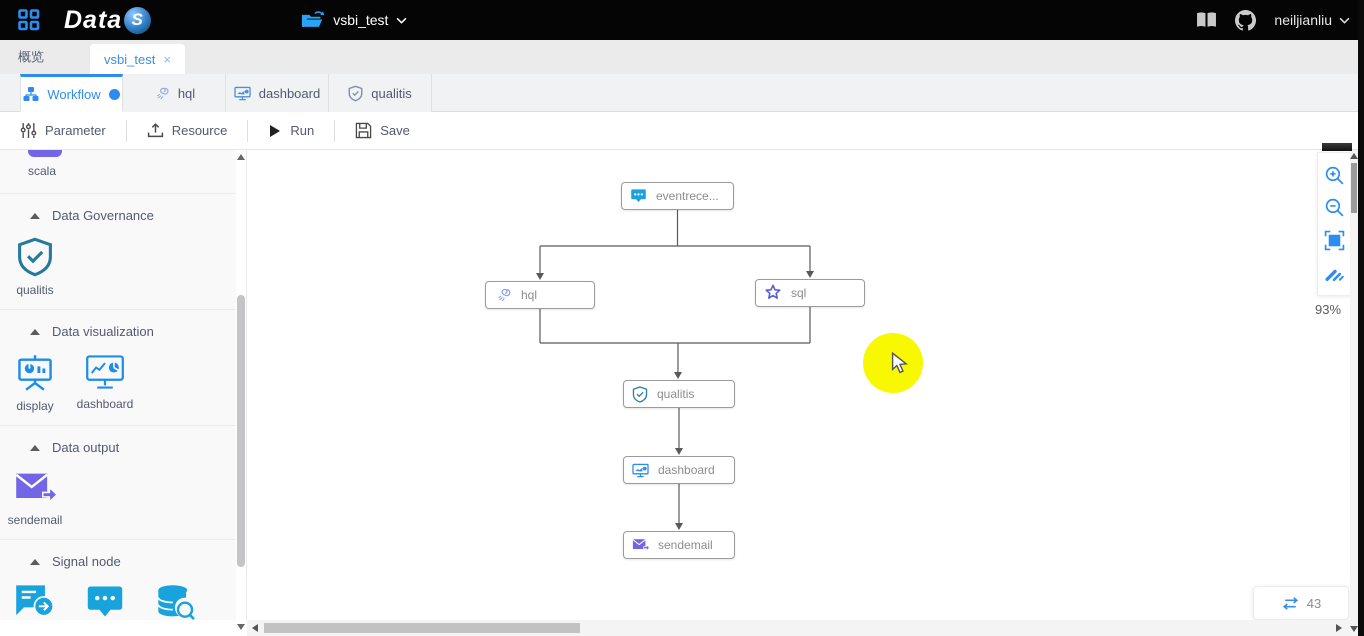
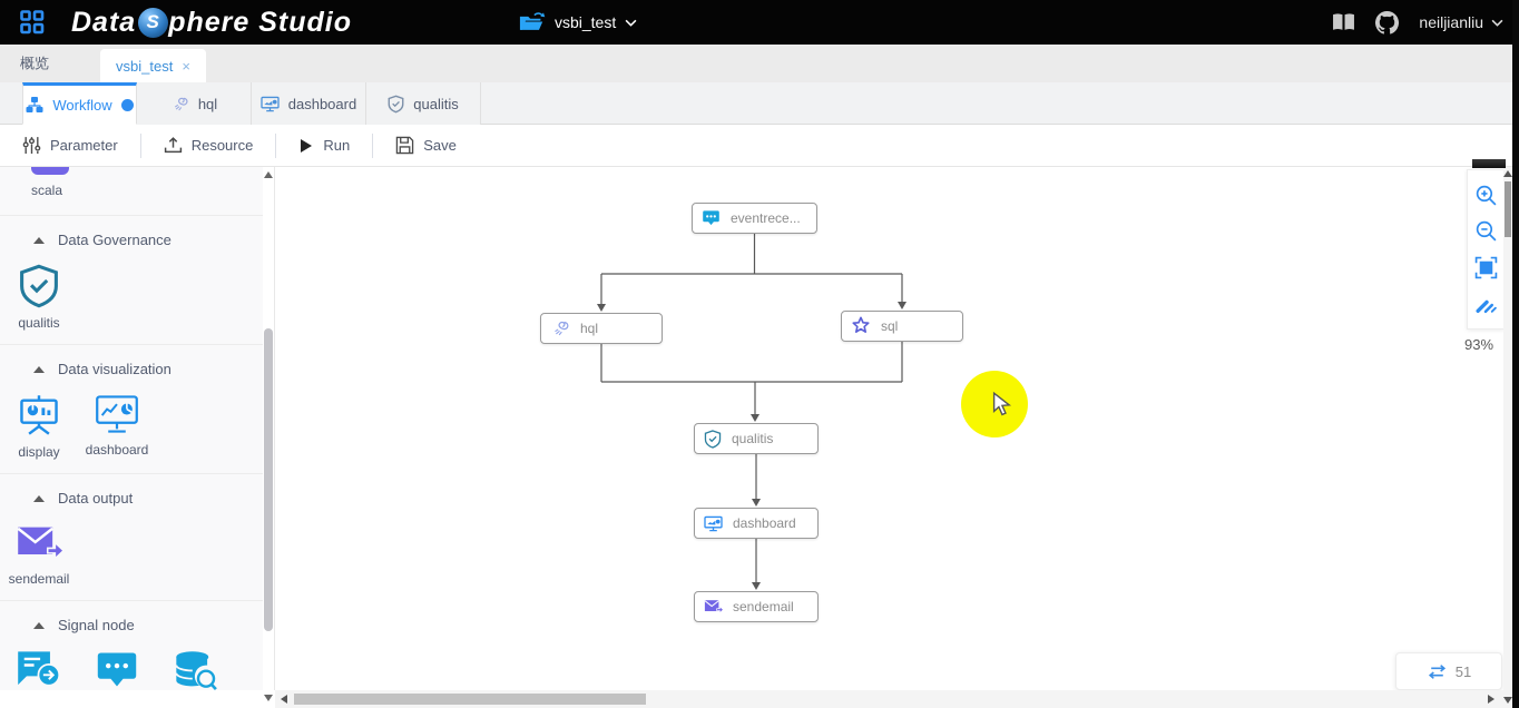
  Data
  S
+ phere Studio
  vsbi_test
  neiljianliu
  概览
  vsbi_test
  ×
  Workflow
  hql
  dashboard
  qualitis
  Parameter
  Resource
  Run
  Save
  scala
  Data Governance
  qualitis
  Data visualization
  display
  dashboard
  Data output
  sendemail
  Signal node
  eventrece...
  hql
  sql
  qualitis
  dashboard
  sendemail
  93%
- 43
+ 51
